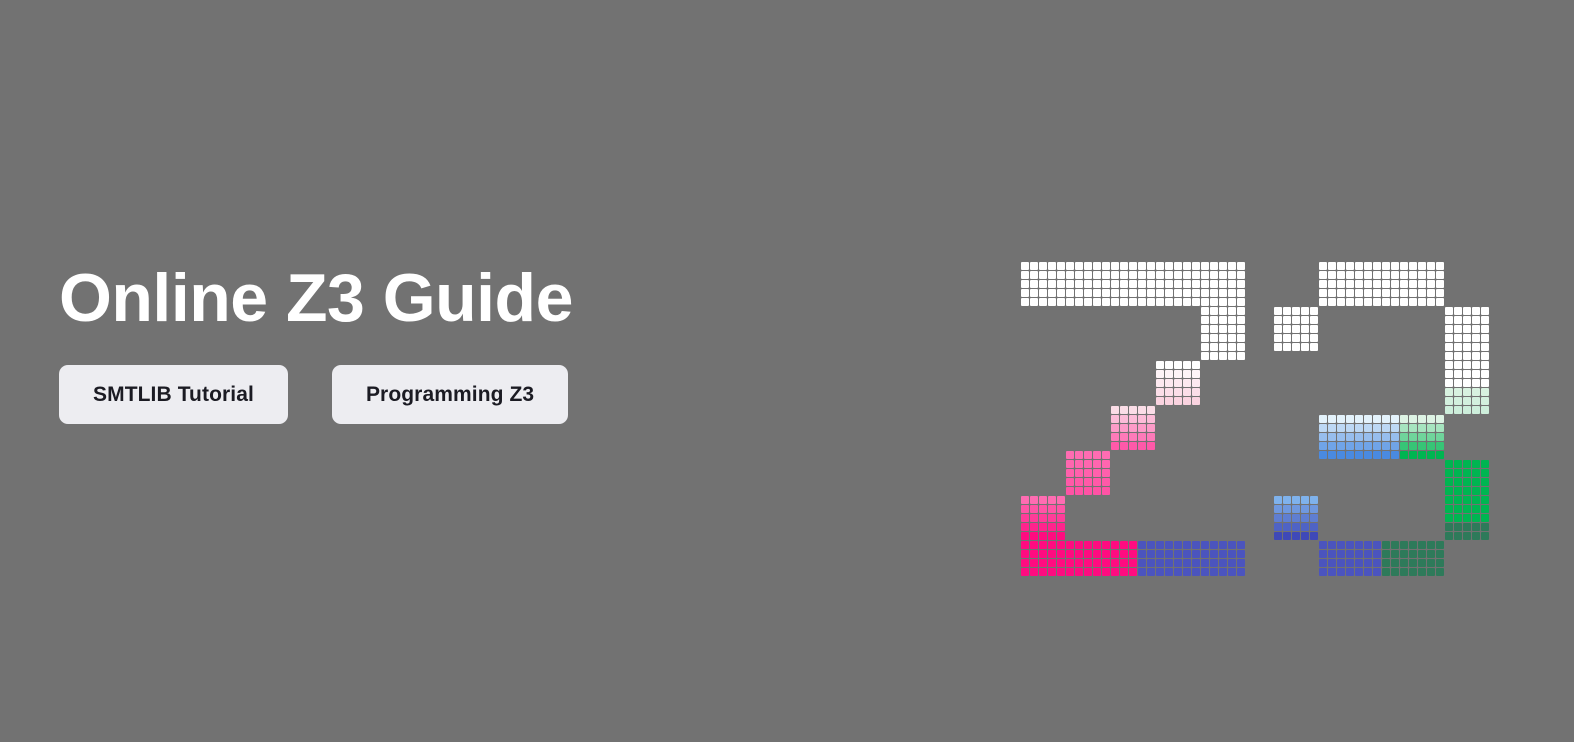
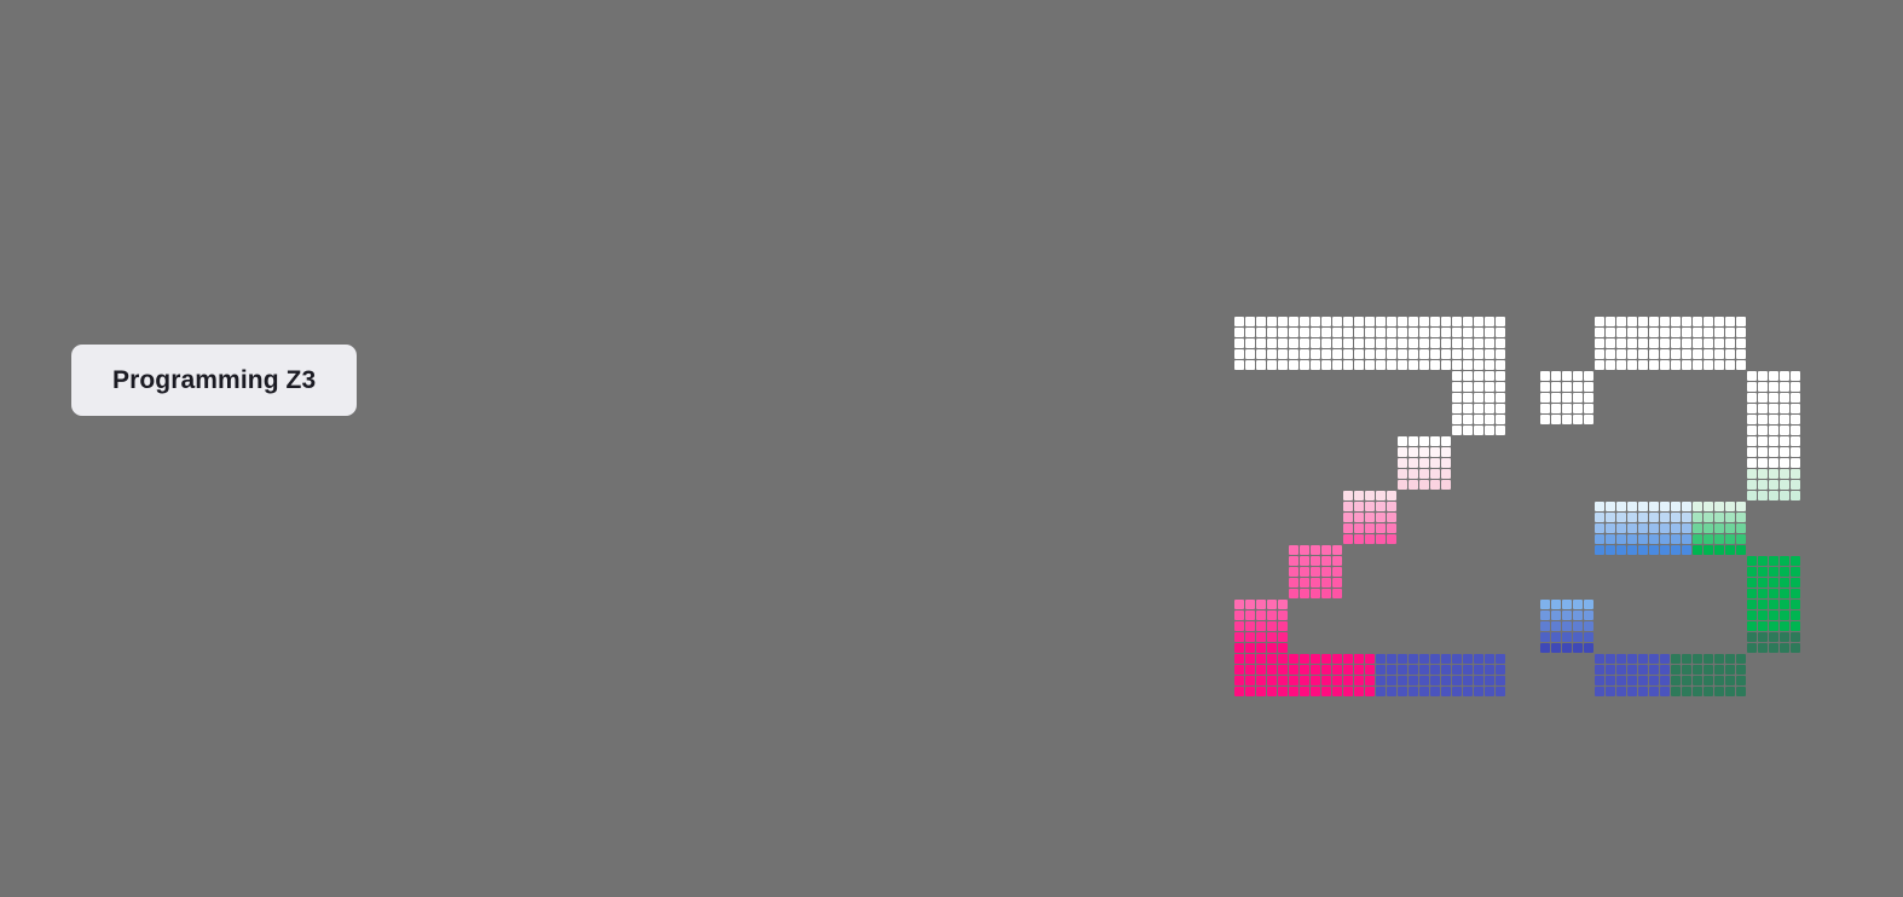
- Online Z3 Guide
- SMTLIB Tutorial
  Programming Z3
